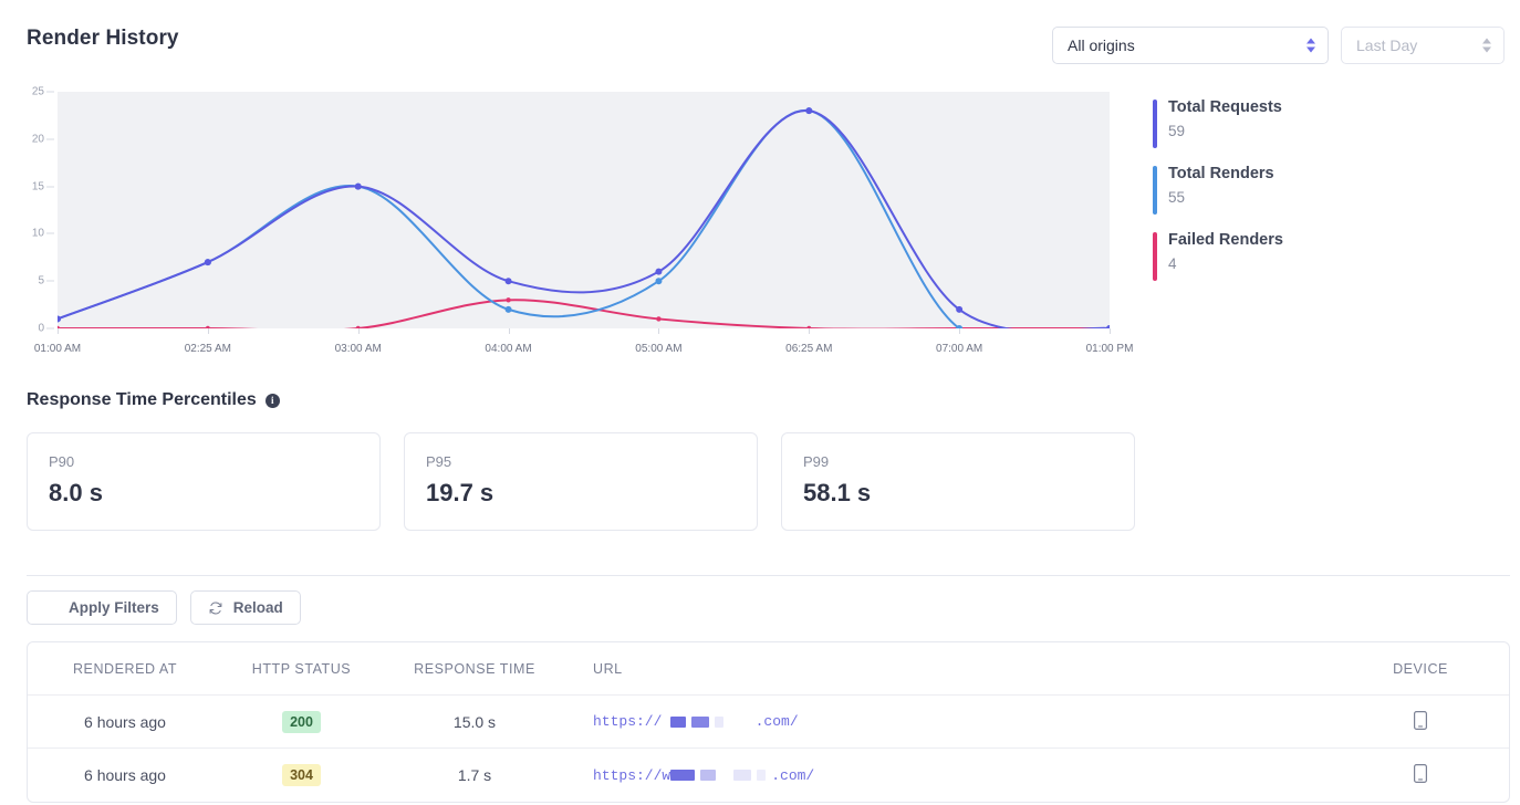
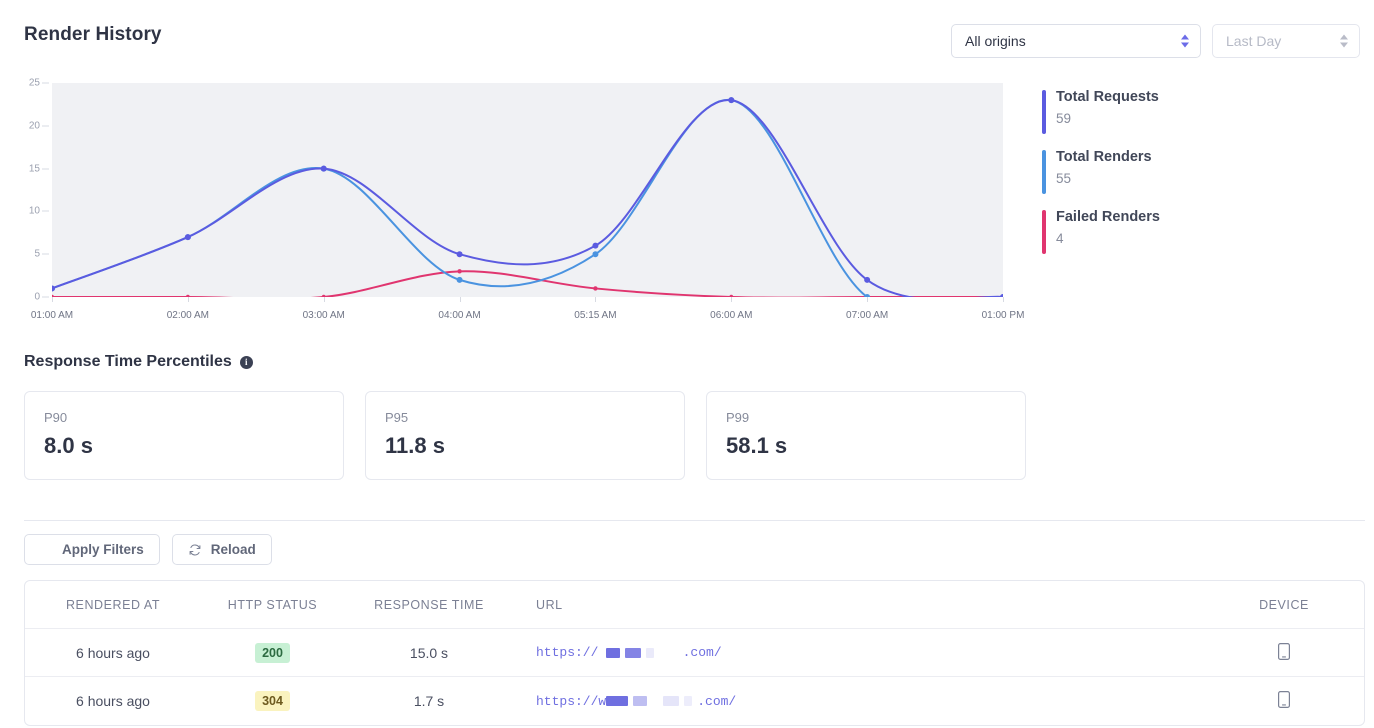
  Render History
  All origins
  Last Day
  0
  5
  10
  15
  20
  25
  01:00 AM
- 02:25 AM
+ 02:00 AM
  03:00 AM
  04:00 AM
- 05:00 AM
+ 05:15 AM
- 06:25 AM
+ 06:00 AM
  07:00 AM
  01:00 PM
  Total Requests
  59
  Total Renders
  55
  Failed Renders
  4
  Response Time Percentiles
  i
  P90
  8.0 s
  P95
- 19.7 s
+ 11.8 s
  P99
  58.1 s
  Apply Filters
  Reload
  RENDERED AT
  HTTP STATUS
  RESPONSE TIME
  URL
  DEVICE
  6 hours ago
  200
  15.0 s
  https://
  .com/
  6 hours ago
  304
  1.7 s
  https://w
  .com/
